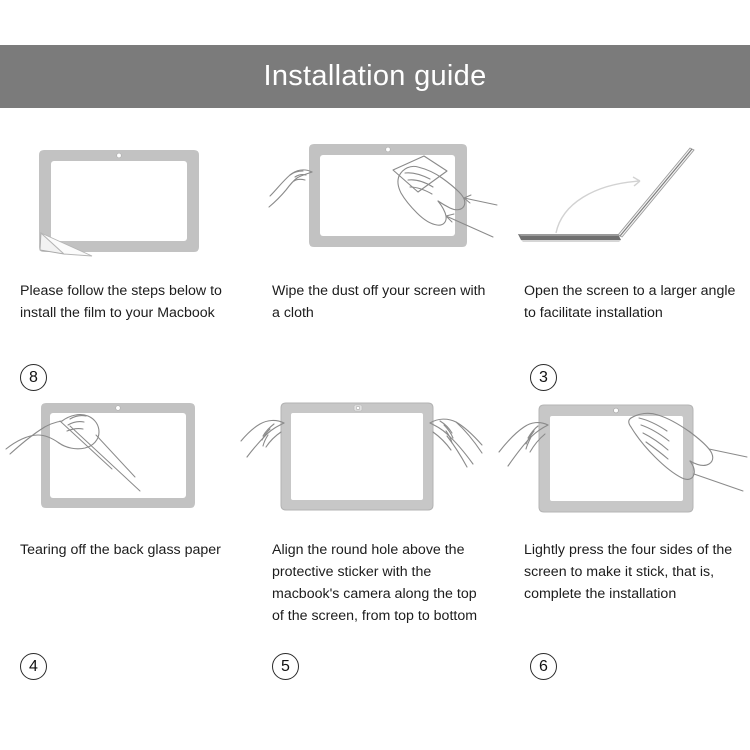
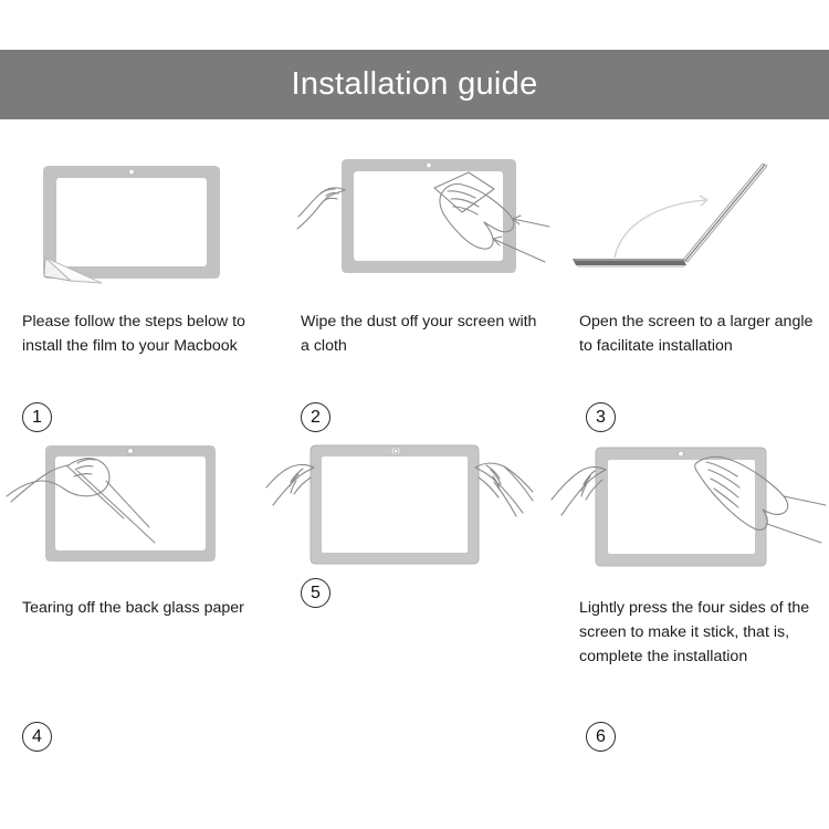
  Installation guide
  Please follow the steps below to install the film to your Macbook
- 8
+ 1
  Wipe the dust off your screen with a cloth
+ 2
  Open the screen to a larger angle to facilitate installation
  3
  Tearing off the back glass paper
  4
- Align the round hole above the protective sticker with the macbook's camera along the top of the screen, from top to bottom
  5
  Lightly press the four sides of the screen to make it stick, that is, complete the installation
  6
